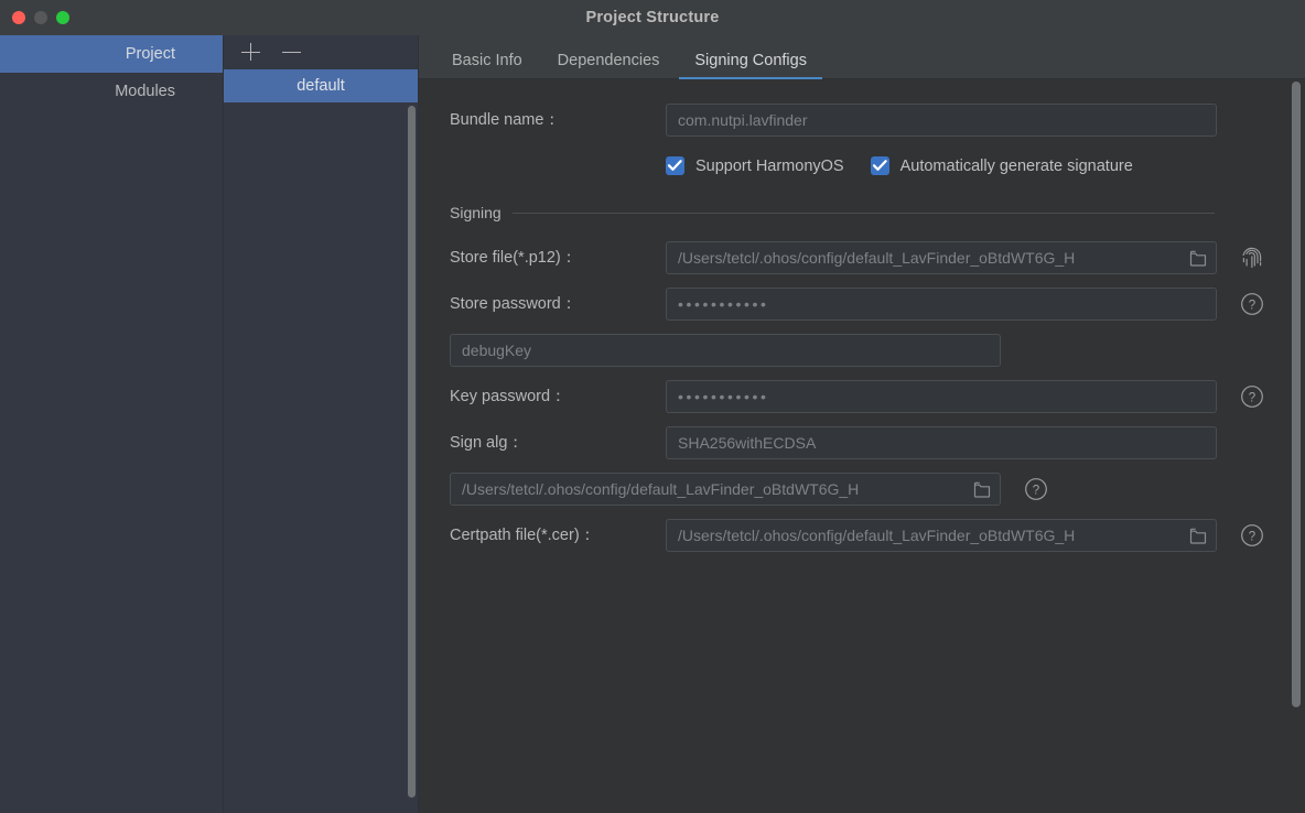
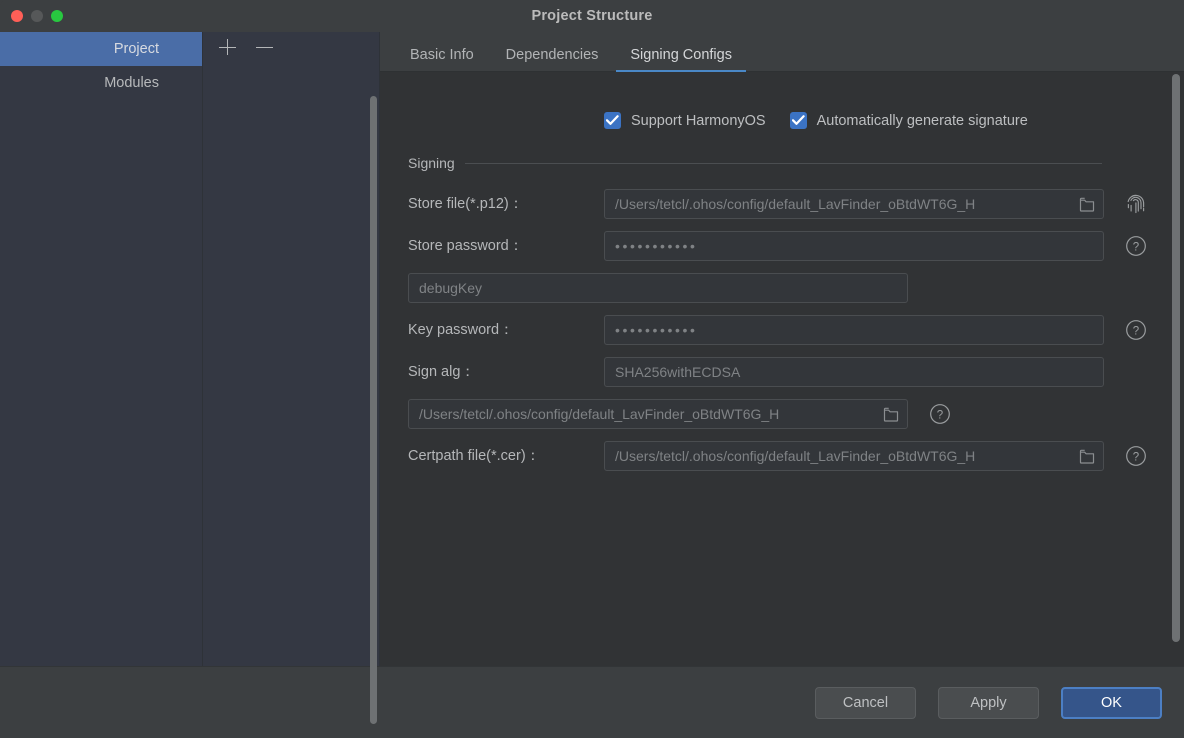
  Project Structure
  Project
  Modules
- default
  Basic Info
  Dependencies
  Signing Configs
- Bundle name：
- com.nutpi.lavfinder
  Support HarmonyOS
  Automatically generate signature
  Signing
  Store file(*.p12)：
  /Users/tetcl/.ohos/config/default_LavFinder_oBtdWT6G_H
  Store password：
  •••••••••••
  ?
  debugKey
  Key password：
  •••••••••••
  ?
  Sign alg：
  SHA256withECDSA
  /Users/tetcl/.ohos/config/default_LavFinder_oBtdWT6G_H
  ?
  Certpath file(*.cer)：
  /Users/tetcl/.ohos/config/default_LavFinder_oBtdWT6G_H
  ?
+ Cancel
+ Apply
+ OK
